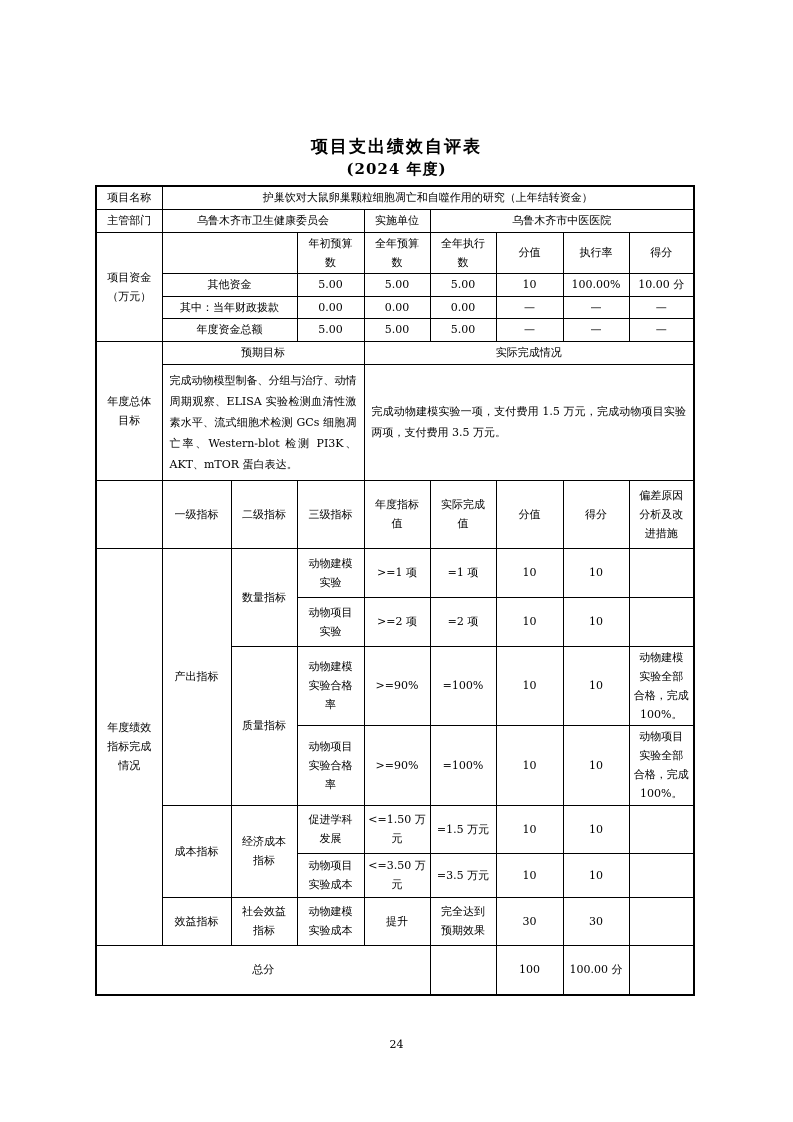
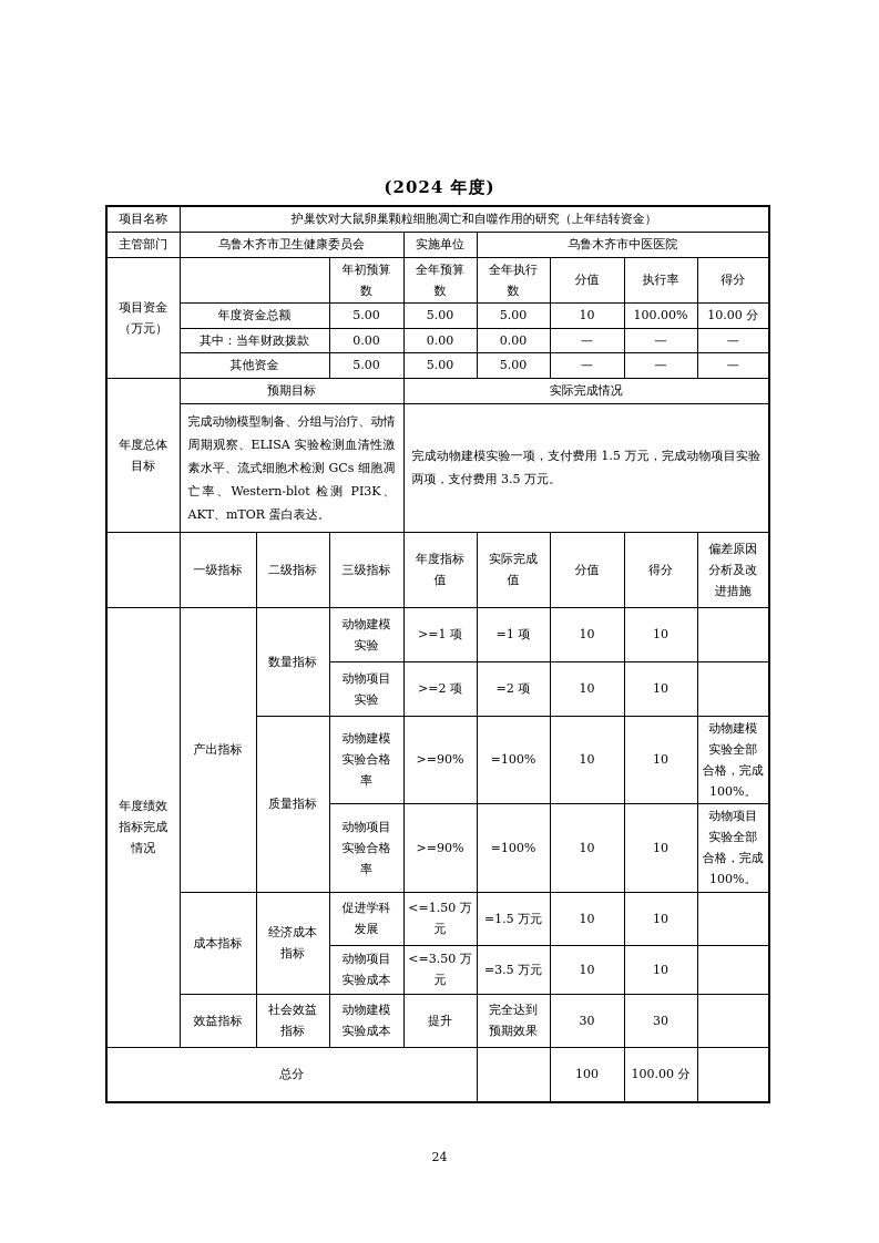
- 项目支出绩效自评表
  (2024 年度)
  项目名称	护巢饮对大鼠卵巢颗粒细胞凋亡和自噬作用的研究（上年结转资金）
  主管部门	乌鲁木齐市卫生健康委员会	实施单位	乌鲁木齐市中医医院
  项目资金 （万元）		年初预算 数	全年预算 数	全年执行 数	分值	执行率	得分
- 其他资金	5.00	5.00	5.00	10	100.00%	10.00 分
+ 年度资金总额	5.00	5.00	5.00	10	100.00%	10.00 分
  其中：当年财政拨款	0.00	0.00	0.00	—	—	—
- 年度资金总额	5.00	5.00	5.00	—	—	—
+ 其他资金	5.00	5.00	5.00	—	—	—
  年度总体 目标	预期目标	实际完成情况
  完成动物模型制备、分组与治疗、动情周期观察、ELISA 实验检测血清性激素水平、流式细胞术检测 GCs 细胞凋亡率、Western-blot 检测 PI3K、AKT、mTOR 蛋白表达。	完成动物建模实验一项，支付费用 1.5 万元，完成动物项目实验两项，支付费用 3.5 万元。
  	一级指标	二级指标	三级指标	年度指标 值	实际完成 值	分值	得分	偏差原因 分析及改 进措施
  年度绩效 指标完成 情况	产出指标	数量指标	动物建模 实验	>=1 项	=1 项	10	10
  动物项目 实验	>=2 项	=2 项	10	10
  质量指标	动物建模 实验合格 率	>=90%	=100%	10	10	动物建模 实验全部 合格，完成 100%。
  动物项目 实验合格 率	>=90%	=100%	10	10	动物项目 实验全部 合格，完成 100%。
  成本指标	经济成本 指标	促进学科 发展	<=1.50 万 元	=1.5 万元	10	10
  动物项目 实验成本	<=3.50 万 元	=3.5 万元	10	10
  效益指标	社会效益 指标	动物建模 实验成本	提升	完全达到 预期效果	30	30
  总分		100	100.00 分
  24
